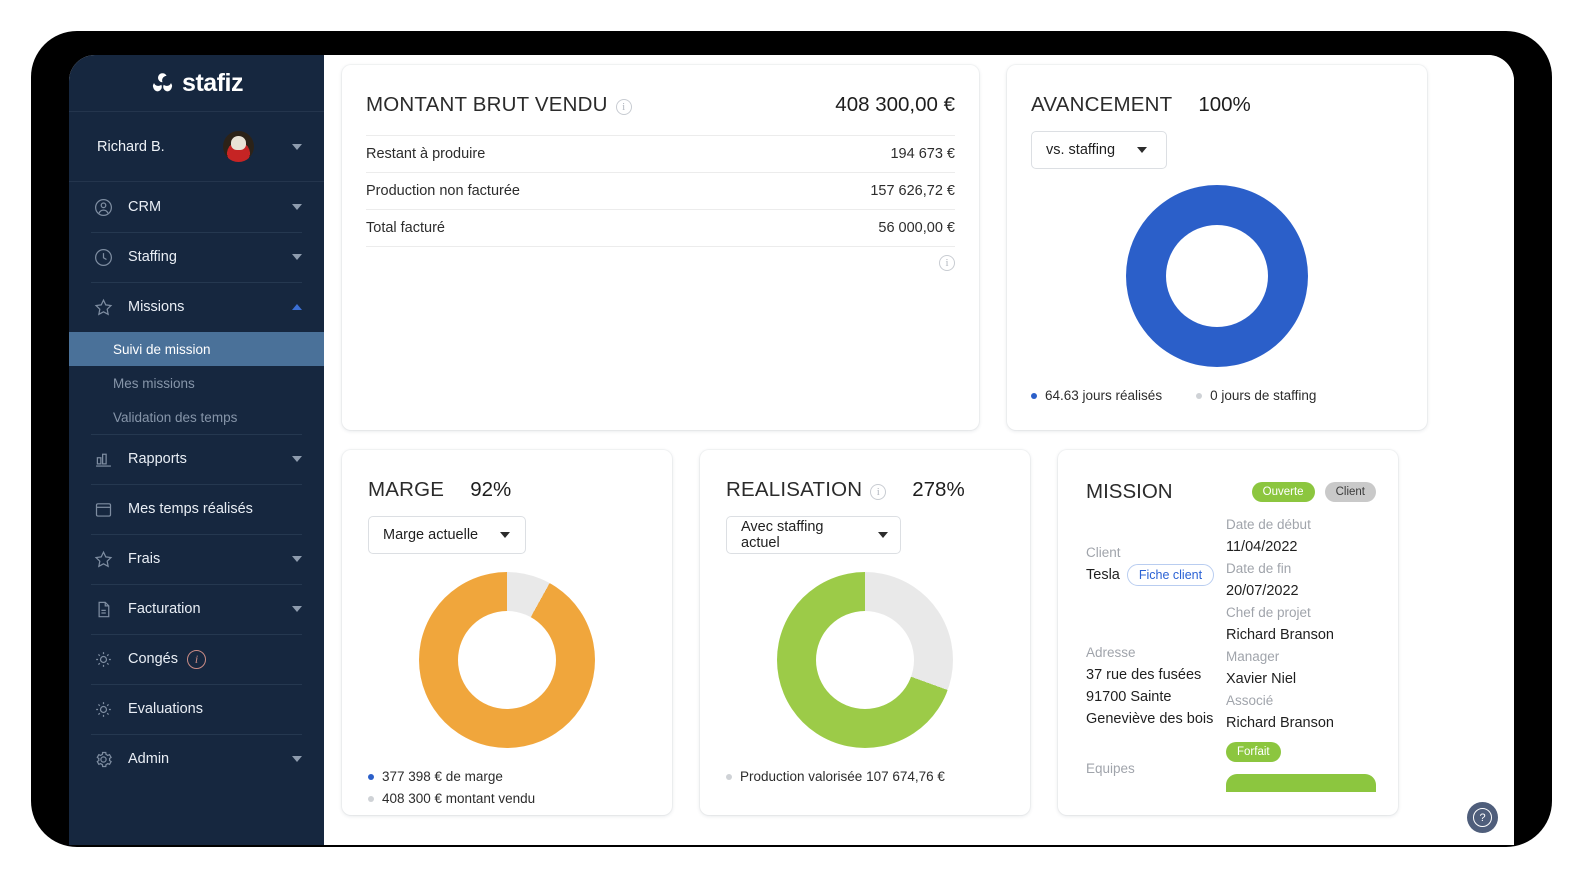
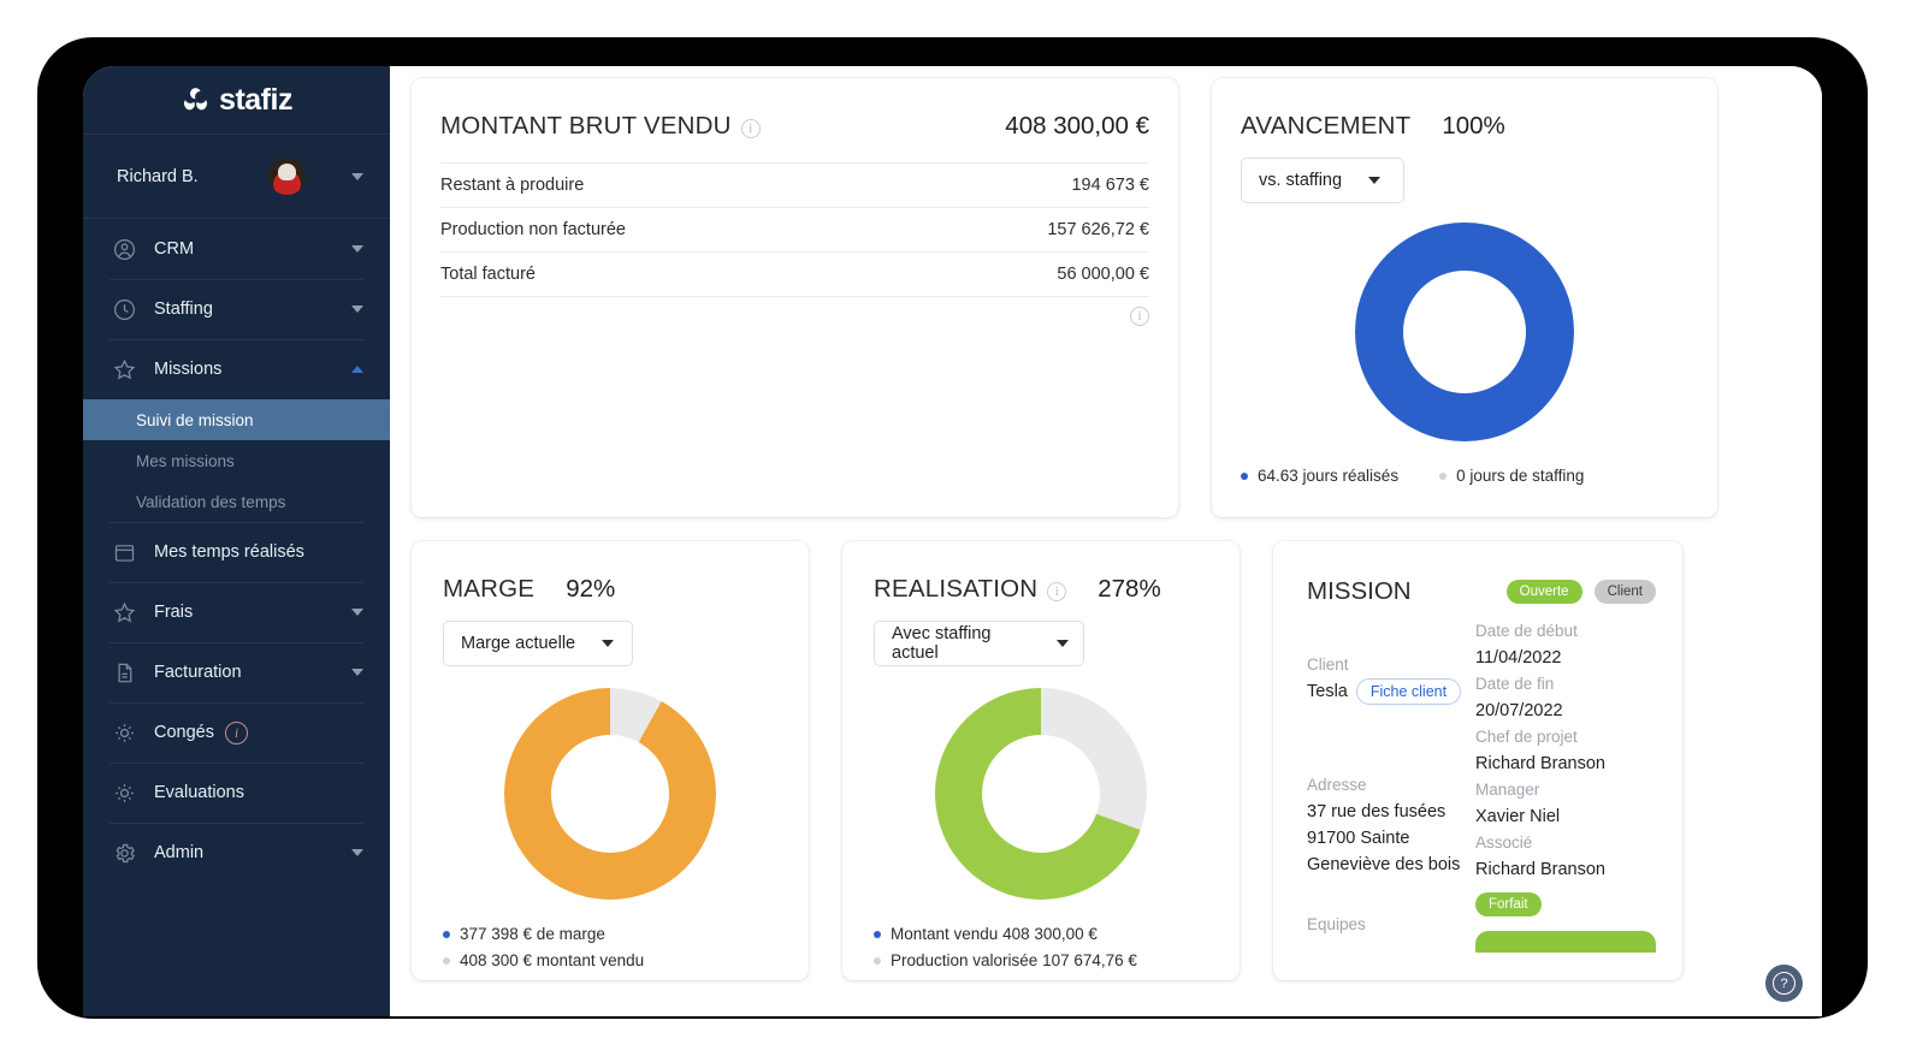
  stafiz
  Richard B.
  CRM
  Staffing
  Missions
  Suivi de mission
  Mes missions
  Validation des temps
- Rapports
  Mes temps réalisés
  Frais
  Facturation
  Congés
  i
  Evaluations
  Admin
  MONTANT BRUT VENDU
  i
  408 300,00 €
  Restant à produire
  194 673 €
  Production non facturée
  157 626,72 €
  Total facturé
  56 000,00 €
  i
  AVANCEMENT
  100%
  vs. staffing
  64.63 jours réalisés
  0 jours de staffing
  MARGE
  92%
  Marge actuelle
  377 398 € de marge
  408 300 € montant vendu
  REALISATION
  i
  278%
  Avec staffing actuel
+ Montant vendu 408 300,00 €
  Production valorisée 107 674,76 €
  MISSION
  Ouverte
  Client
  Client
  Tesla
  Fiche client
  Adresse
  37 rue des fusées
  91700 Sainte
  Geneviève des bois
  Equipes
  Date de début
  11/04/2022
  Date de fin
  20/07/2022
  Chef de projet
  Richard Branson
  Manager
  Xavier Niel
  Associé
  Richard Branson
  Forfait
  ?
